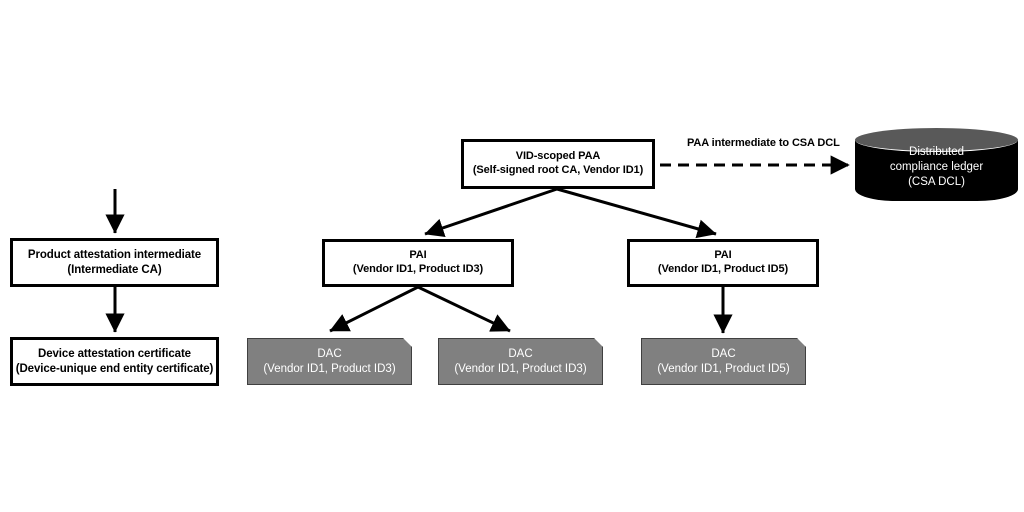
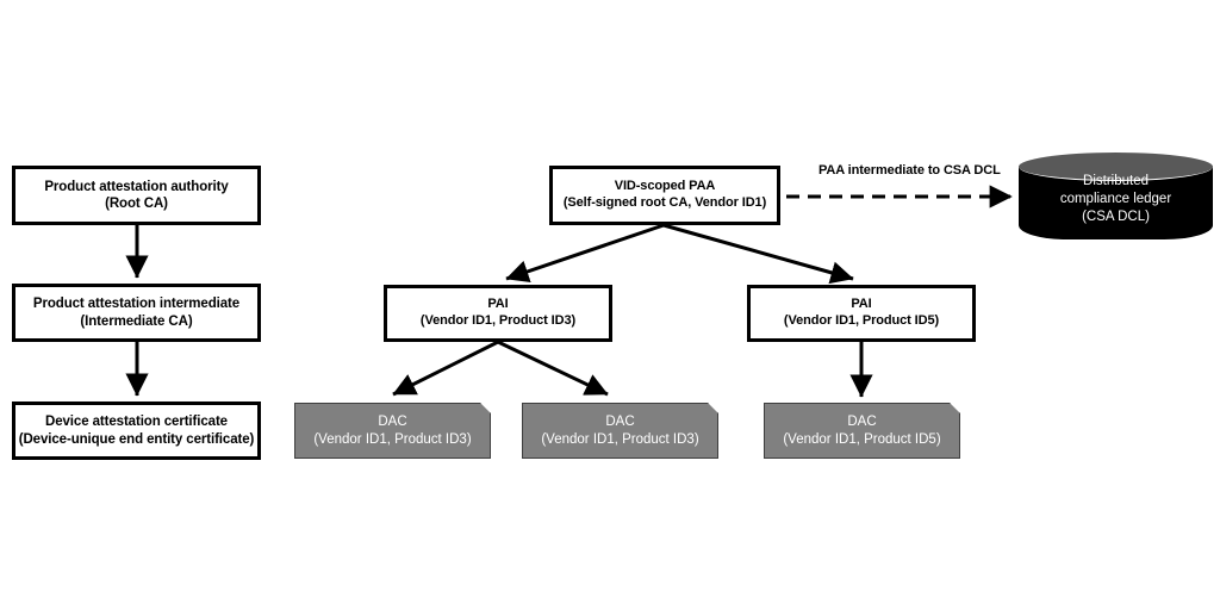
+ Product attestation authority
+ (Root CA)
  Product attestation intermediate
  (Intermediate CA)
  Device attestation certificate
  (Device-unique end entity certificate)
  VID-scoped PAA
  (Self-signed root CA, Vendor ID1)
  PAI
  (Vendor ID1, Product ID3)
  PAI
  (Vendor ID1, Product ID5)
  DAC
  (Vendor ID1, Product ID3)
  DAC
  (Vendor ID1, Product ID3)
  DAC
  (Vendor ID1, Product ID5)
  PAA intermediate to CSA DCL
  Distributed
  compliance ledger
  (CSA DCL)
